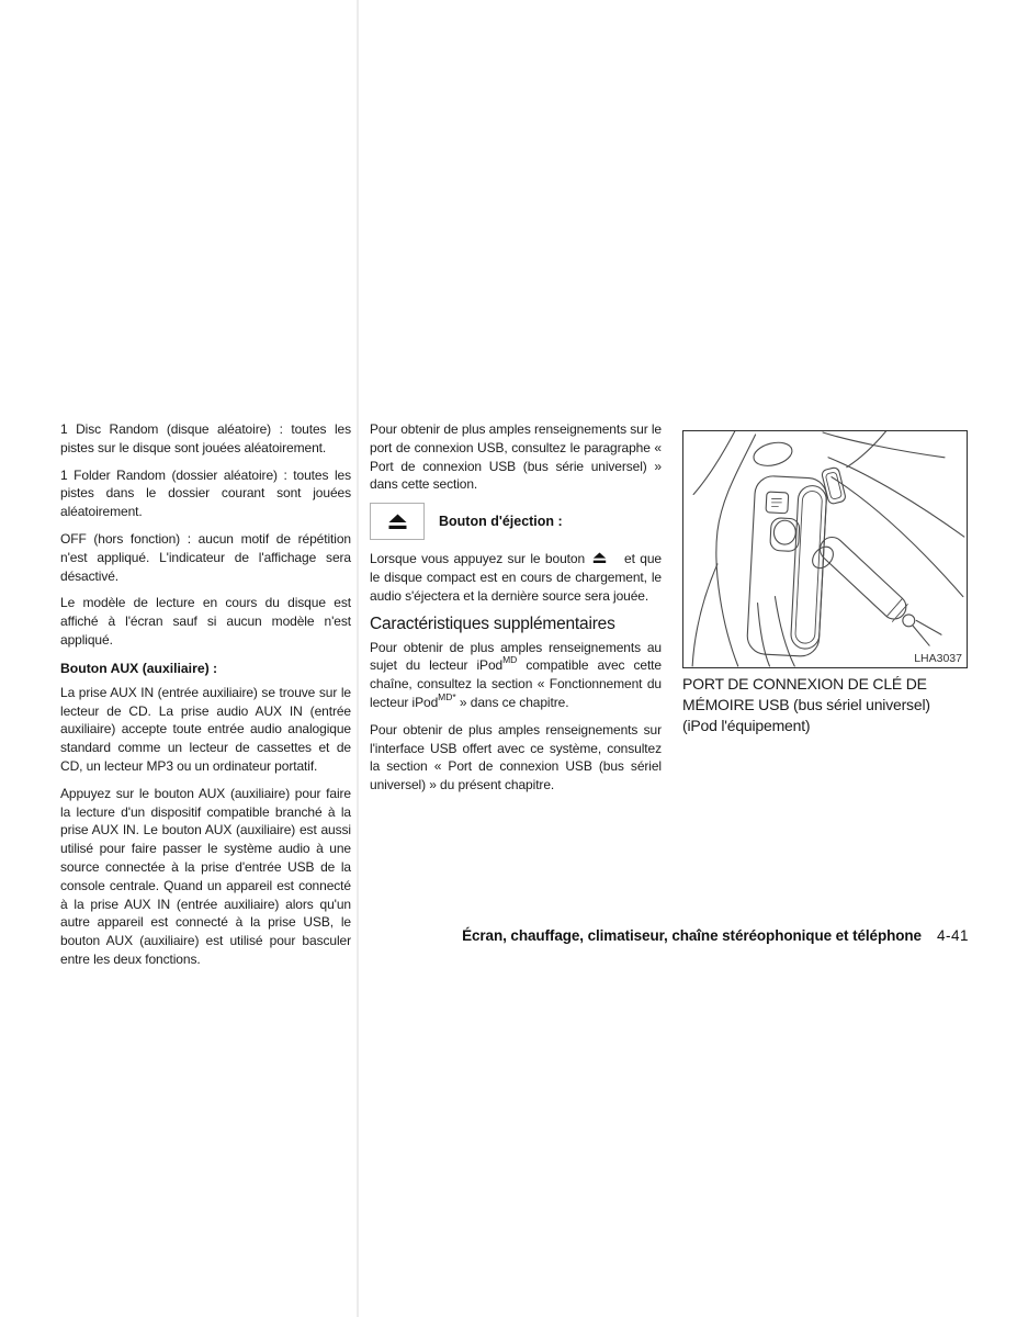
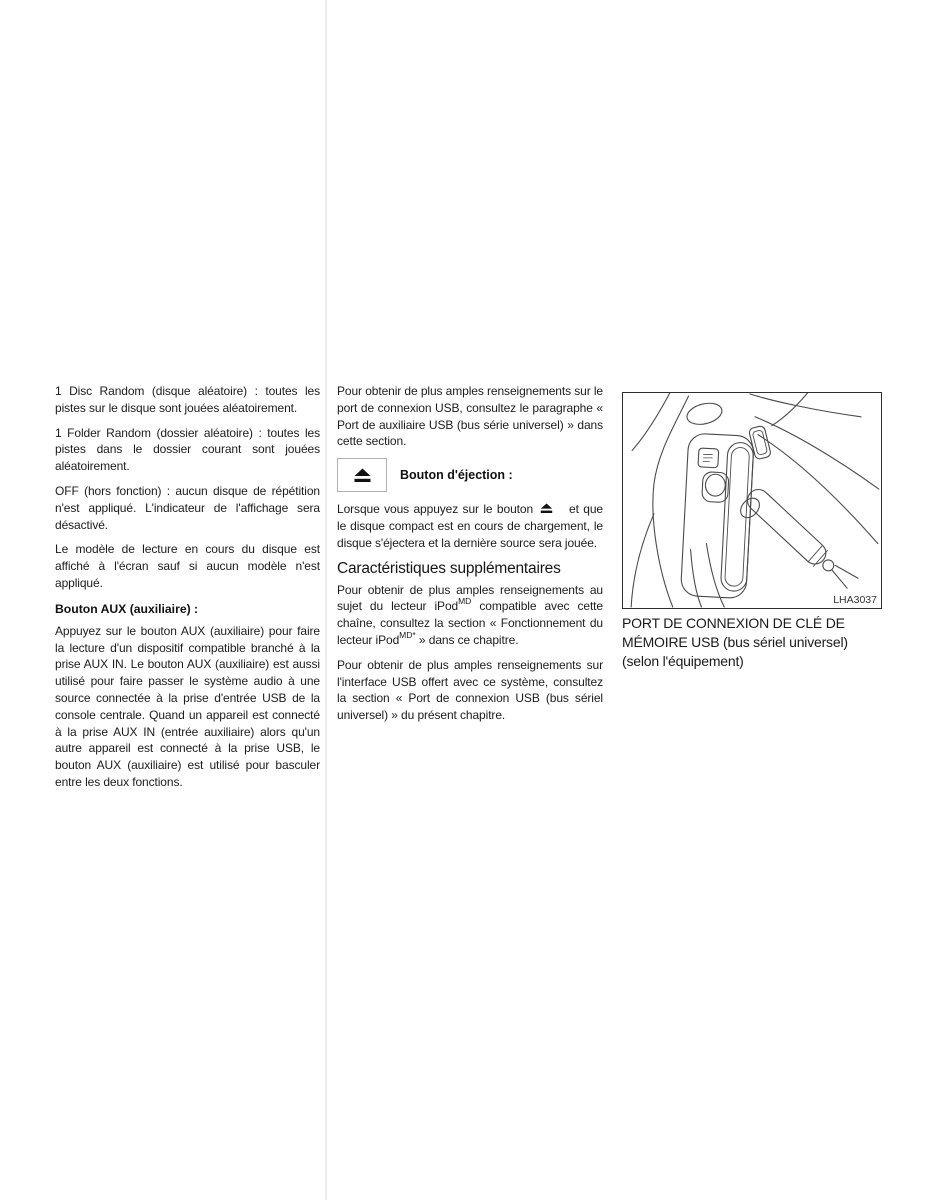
  1 Disc Random (disque aléatoire) : toutes les pistes sur le disque sont jouées aléatoirement.
  1 Folder Random (dossier aléatoire) : toutes les pistes dans le dossier courant sont jouées aléatoirement.
- OFF (hors fonction) : aucun motif de répétition n'est appliqué. L'indicateur de l'affichage sera désactivé.
+ OFF (hors fonction) : aucun disque de répétition n'est appliqué. L'indicateur de l'affichage sera désactivé.
  Le modèle de lecture en cours du disque est affiché à l'écran sauf si aucun modèle n'est appliqué.
  Bouton AUX (auxiliaire) :
- La prise AUX IN (entrée auxiliaire) se trouve sur le lecteur de CD. La prise audio AUX IN (entrée auxiliaire) accepte toute entrée audio analogique standard comme un lecteur de cassettes et de CD, un lecteur MP3 ou un ordinateur portatif.
  Appuyez sur le bouton AUX (auxiliaire) pour faire la lecture d'un dispositif compatible branché à la prise AUX IN. Le bouton AUX (auxiliaire) est aussi utilisé pour faire passer le système audio à une source connectée à la prise d'entrée USB de la console centrale. Quand un appareil est connecté à la prise AUX IN (entrée auxiliaire) alors qu'un autre appareil est connecté à la prise USB, le bouton AUX (auxiliaire) est utilisé pour basculer entre les deux fonctions.
- Pour obtenir de plus amples renseignements sur le port de connexion USB, consultez le paragraphe « Port de connexion USB (bus série universel) » dans cette section.
+ Pour obtenir de plus amples renseignements sur le port de connexion USB, consultez le paragraphe « Port de auxiliaire USB (bus série universel) » dans cette section.
  Bouton d'éjection :
- Lorsque vous appuyez sur le bouton et que le disque compact est en cours de chargement, le audio s'éjectera et la dernière source sera jouée.
+ Lorsque vous appuyez sur le bouton et que le disque compact est en cours de chargement, le disque s'éjectera et la dernière source sera jouée.
  Caractéristiques supplémentaires
  Pour obtenir de plus amples renseignements au sujet du lecteur iPodMD compatible avec cette chaîne, consultez la section « Fonctionnement du lecteur iPodMD* » dans ce chapitre.
  Pour obtenir de plus amples renseignements sur l'interface USB offert avec ce système, consultez la section « Port de connexion USB (bus sériel universel) » du présent chapitre.
  LHA3037
- PORT DE CONNEXION DE CLÉ DE MÉMOIRE USB (bus sériel universel) (iPod l'équipement)
+ PORT DE CONNEXION DE CLÉ DE MÉMOIRE USB (bus sériel universel) (selon l'équipement)
- Écran, chauffage, climatiseur, chaîne stéréophonique et téléphone 4-41
